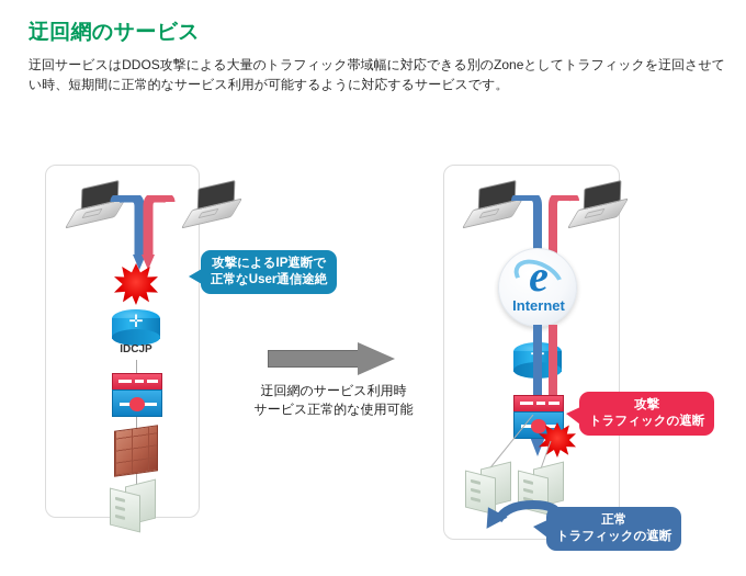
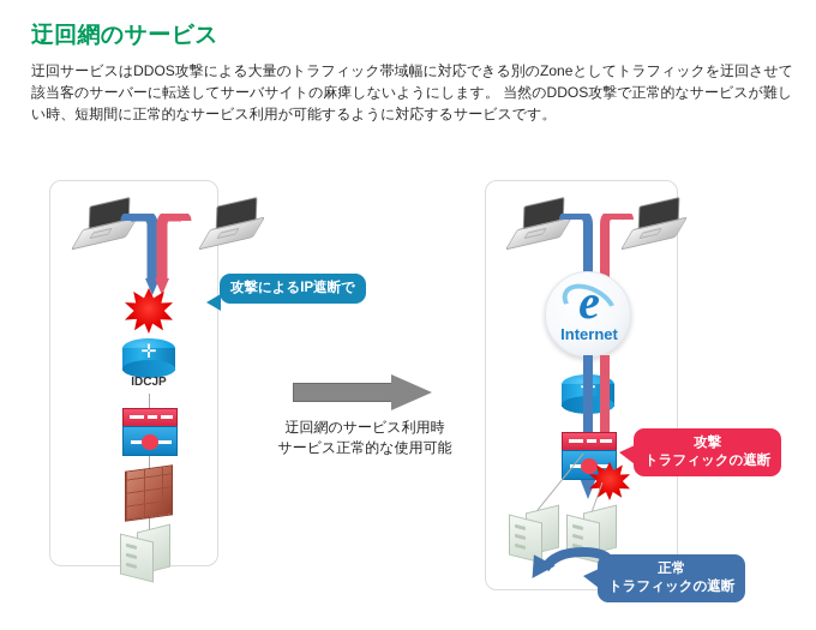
  迂回網のサービス
  迂回サービスはDDOS攻撃による大量のトラフィック帯域幅に対応できる別のZoneとしてトラフィックを迂回させて
+ 該当客のサーバーに転送してサーバサイトの麻痺しないようにします。 当然のDDOS攻撃で正常的なサービスが難し
  い時、短期間に正常的なサービス利用が可能するように対応するサービスです。
  ✛
  IDCJP
  攻撃によるIP遮断で
- 正常なUser通信途絶
  迂回網のサービス利用時
  サービス正常的な使用可能
  e
  Internet
  攻撃
  トラフィックの遮断
  正常
  トラフィックの遮断
